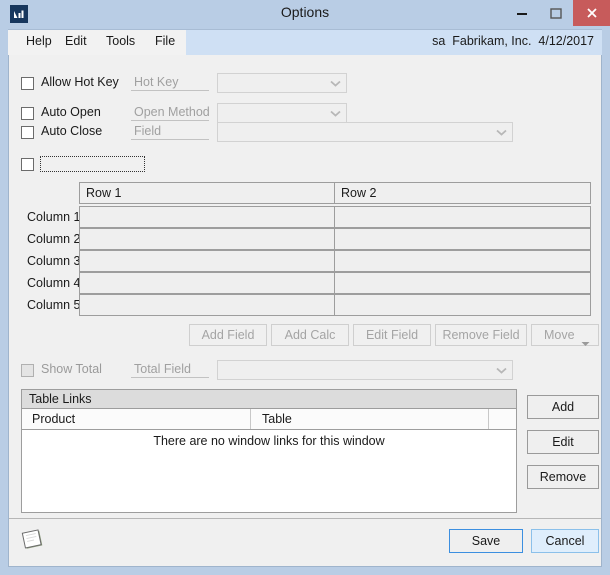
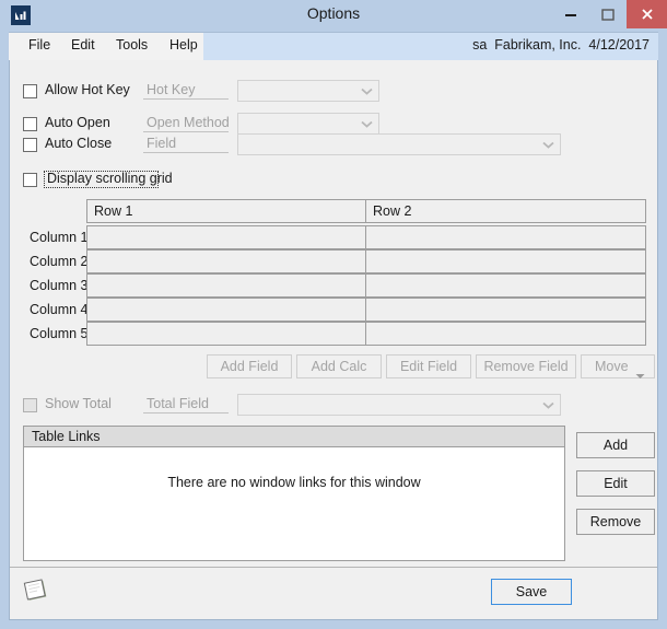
  Options
- Help
+ File
  Edit
  Tools
- File
+ Help
  sa Fabrikam, Inc. 4/12/2017
  Allow Hot Key
  Hot Key
  Auto Open
  Open Method
  Auto Close
  Field
+ Display scrolling grid
  Row 1
  Row 2
  Column 1
  Column 2
  Column 3
  Column 4
  Column 5
  Add Field
  Add Calc
  Edit Field
  Remove Field
  Move
  Show Total
  Total Field
  Table Links
- Product
- Table
  There are no window links for this window
  Add
  Edit
  Remove
  Save
- Cancel
